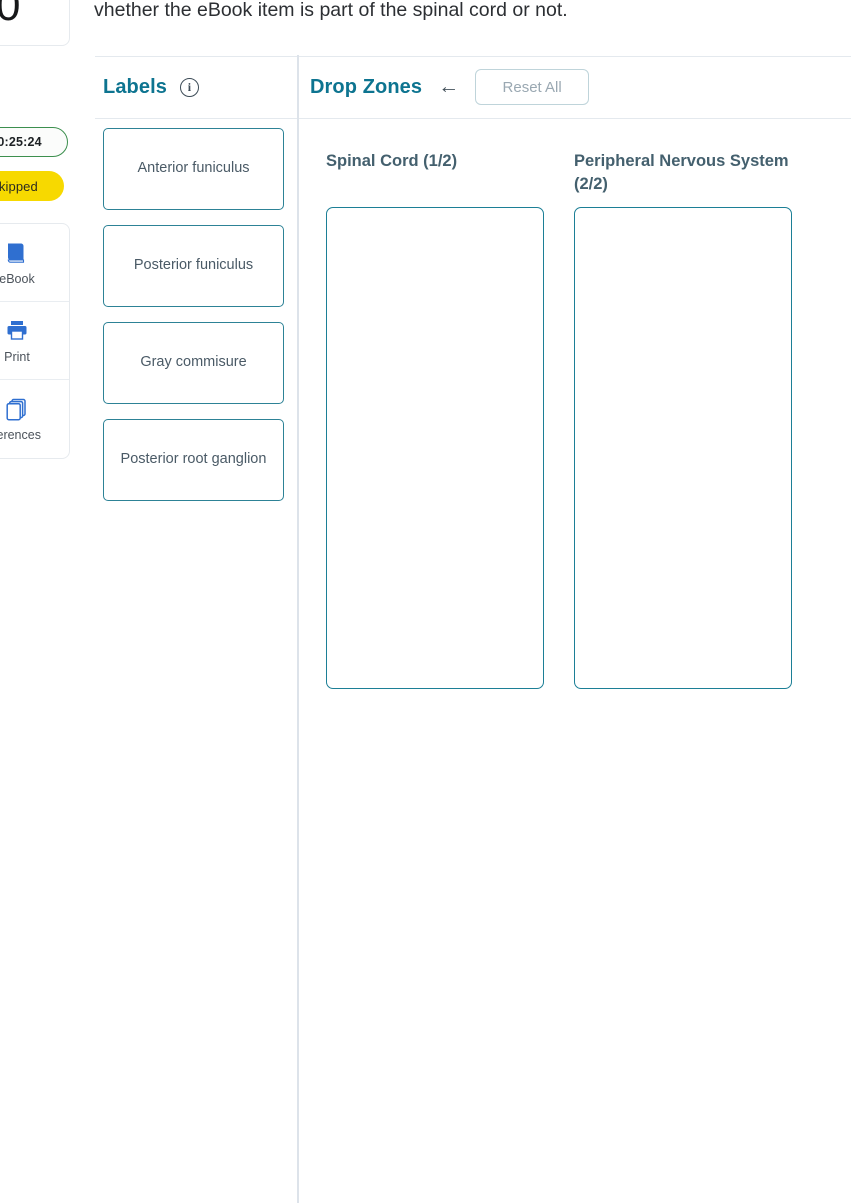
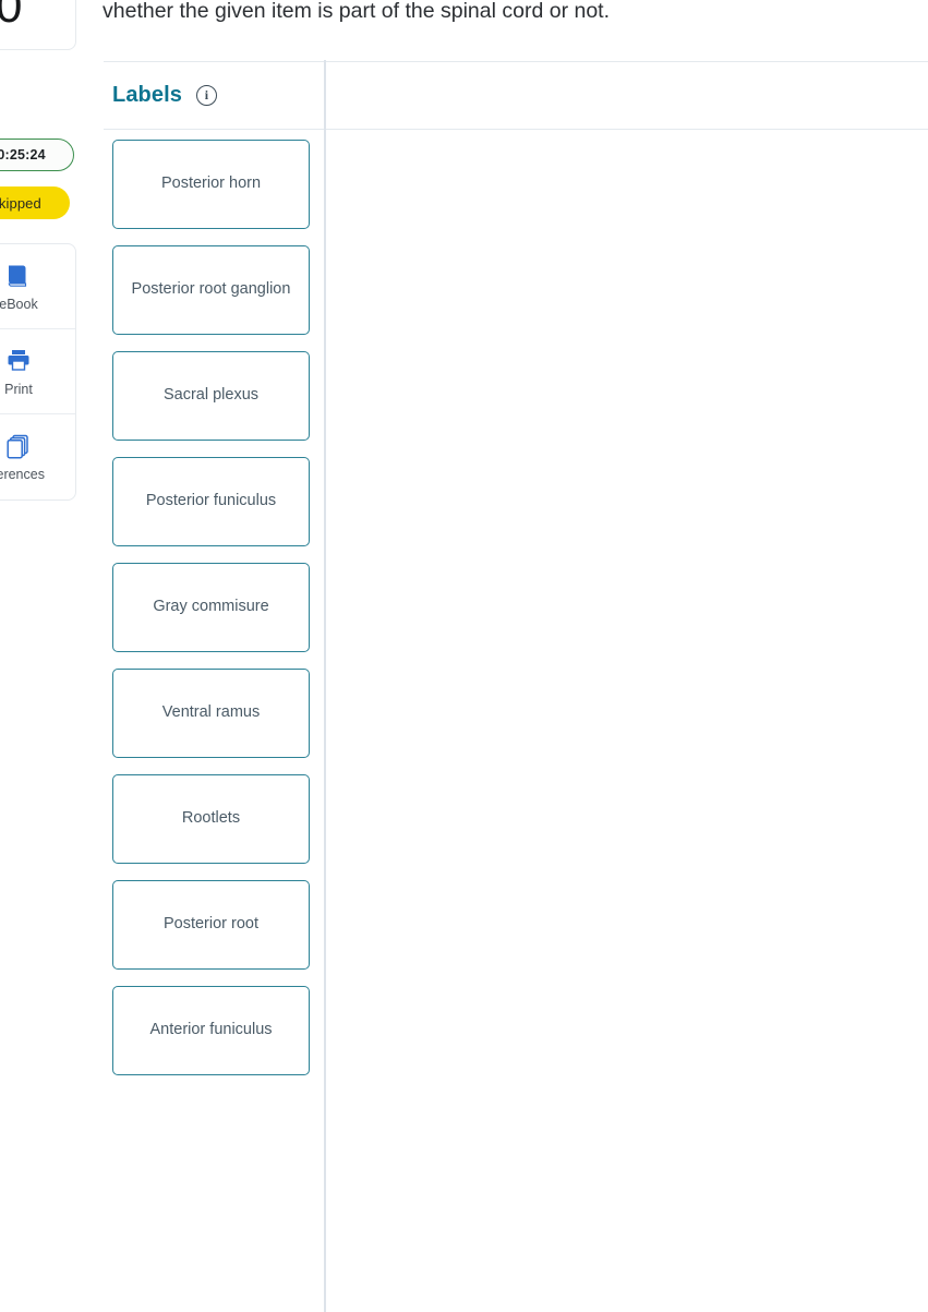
- vhether the eBook item is part of the spinal cord or not.
+ vhether the given item is part of the spinal cord or not.
  0:25:24
  kipped
  eBook
  Print
  rences
  Labels
  i
+ Posterior horn
- Anterior funiculus
+ Posterior root ganglion
+ Sacral plexus
  Posterior funiculus
  Gray commisure
+ Ventral ramus
+ Rootlets
+ Posterior root
- Posterior root ganglion
+ Anterior funiculus
- Drop Zones
- ←
- Reset All
- Spinal Cord (1/2)
- Peripheral Nervous System (2/2)
